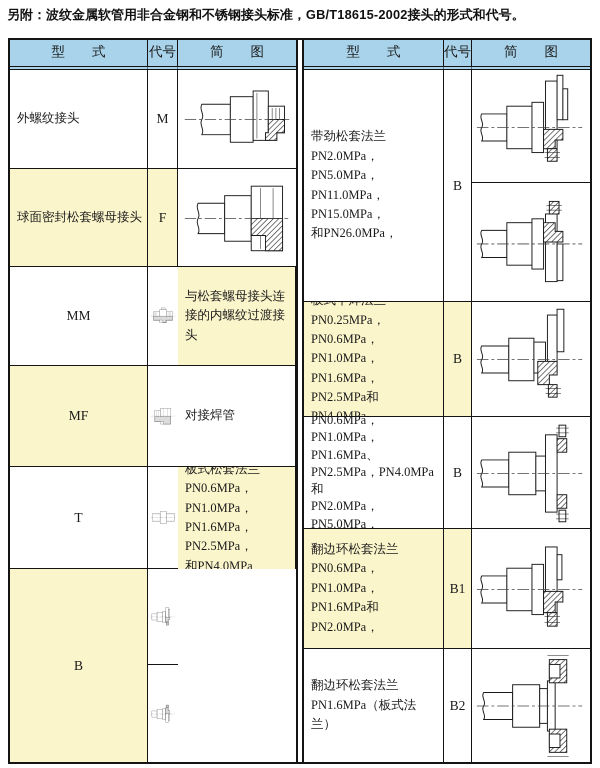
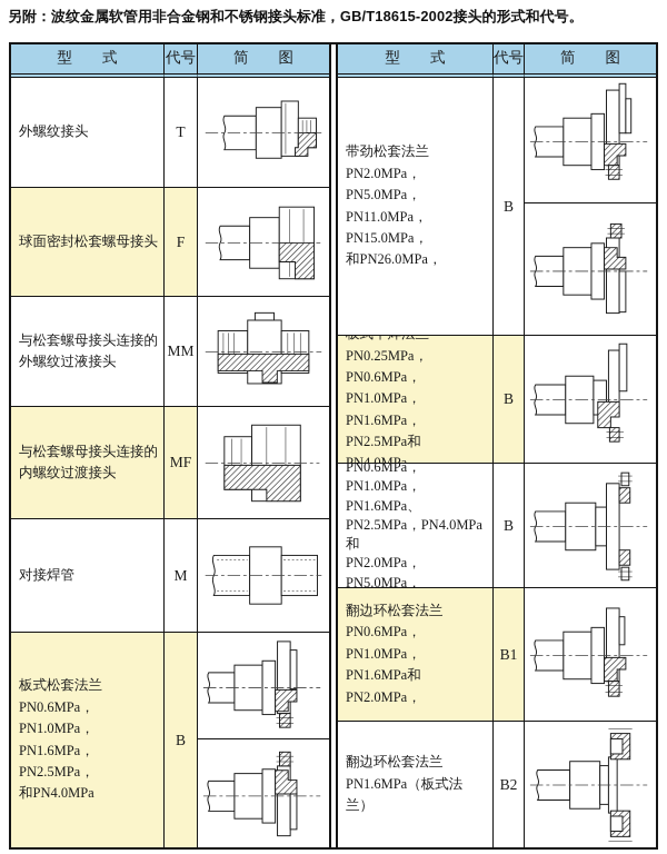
  另附：波纹金属软管用非合金钢和不锈钢接头标准，GB/T18615-2002接头的形式和代号。
  型 式
  代号
  简 图
  外螺纹接头
- M
+ T
  球面密封松套螺母接头
  F
+ 与松套螺母接头连接的外螺纹过液接头
  MM
  与松套螺母接头连接的内螺纹过渡接头
  MF
  对接焊管
- T
+ M
  板式松套法兰
  PN0.6MPa，PN1.0MPa，
  PN1.6MPa，PN2.5MPa，
  和PN4.0MPa
  B
  型 式
  代号
  简 图
  带劲松套法兰
  PN2.0MPa，PN5.0MPa，
  PN11.0MPa，PN15.0MPa，
  和PN26.0MPa，
  B
  PN0.25MPa，PN0.6MPa，
  PN1.0MPa，PN1.6MPa，
  B
  PN1.0MPa，PN1.6MPa、
  PN2.5MPa，PN4.0MPa和
  PN2.0MPa，PN5.0MPa，
  B
  翻边环松套法兰
  PN0.6MPa，PN1.0MPa，
  PN1.6MPa和PN2.0MPa，
  B1
  翻边环松套法兰
  PN1.6MPa（板式法兰）
  B2
